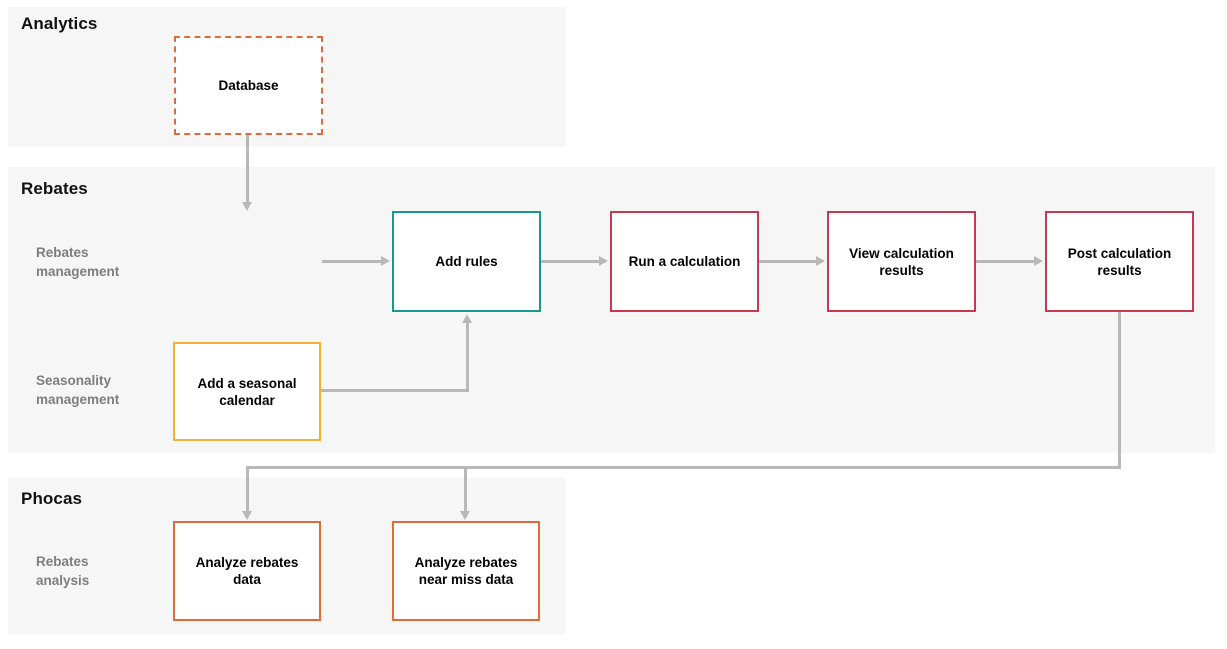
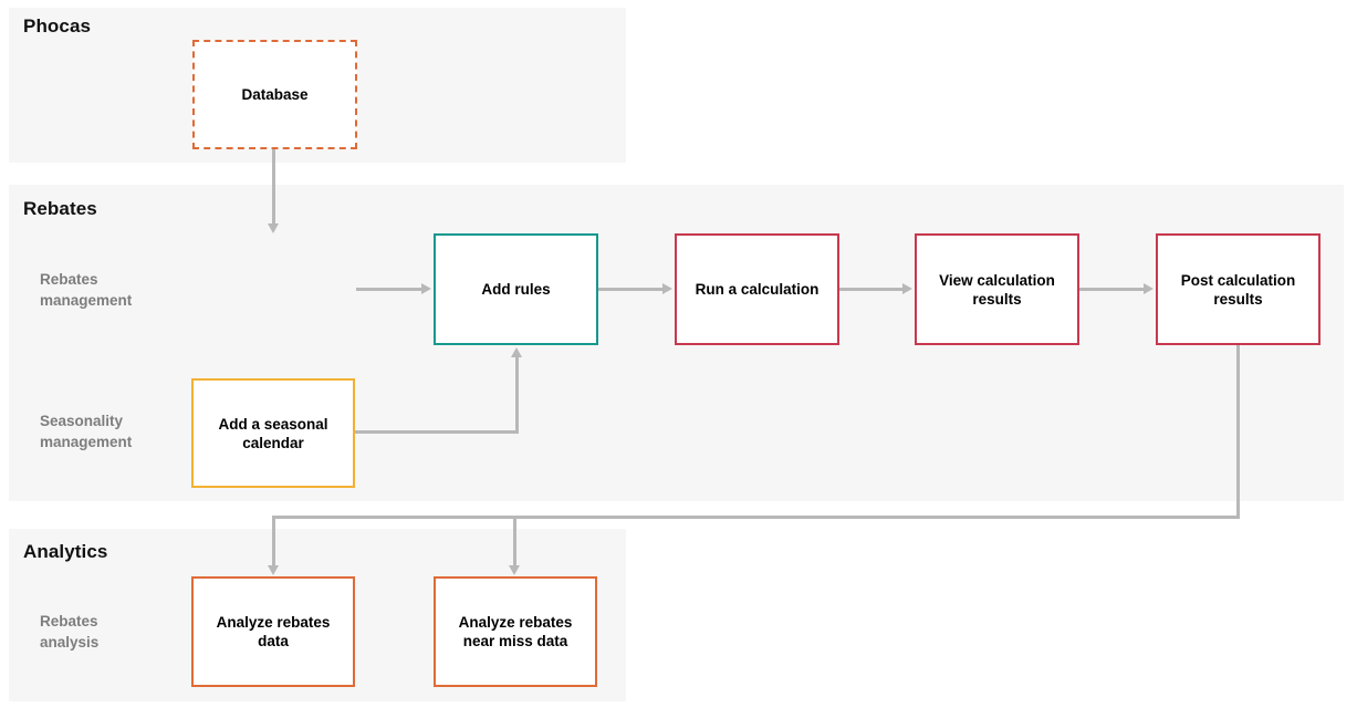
- Analytics
+ Phocas
  Rebates
- Phocas
+ Analytics
  Rebates
  management
  Seasonality
  management
  Rebates
  analysis
  Database
  Add rules
  Run a calculation
  View calculation
  results
  Post calculation
  results
  Add a seasonal
  calendar
  Analyze rebates
  data
  Analyze rebates
  near miss data
